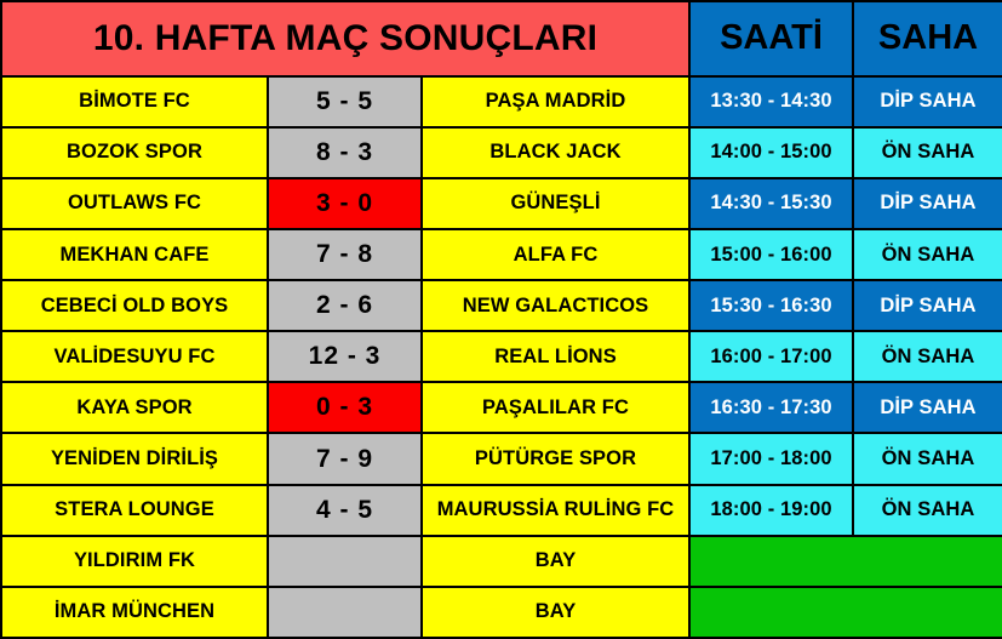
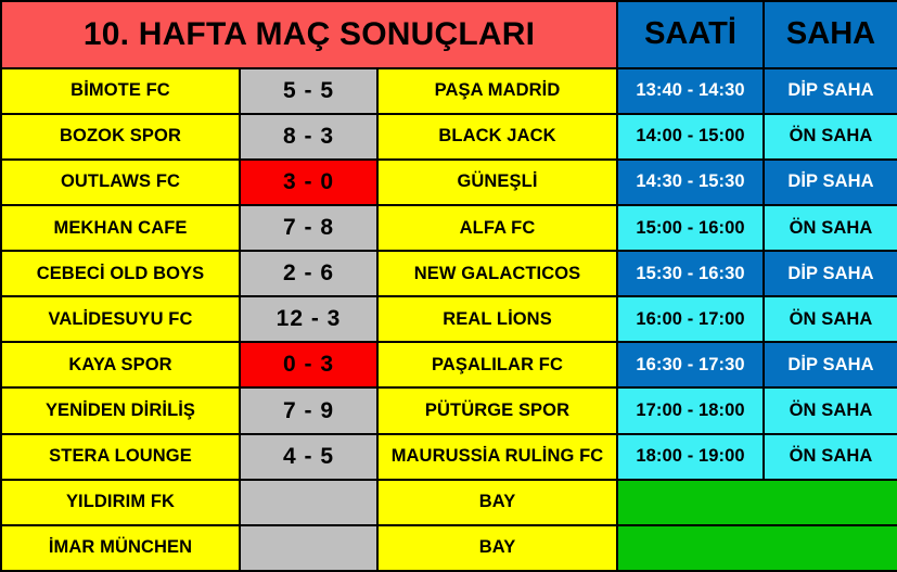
  10. HAFTA MAÇ SONUÇLARI	SAATİ	SAHA
- BİMOTE FC	5 - 5	PAŞA MADRİD	13:30 - 14:30	DİP SAHA
+ BİMOTE FC	5 - 5	PAŞA MADRİD	13:40 - 14:30	DİP SAHA
  BOZOK SPOR	8 - 3	BLACK JACK	14:00 - 15:00	ÖN SAHA
  OUTLAWS FC	3 - 0	GÜNEŞLİ	14:30 - 15:30	DİP SAHA
  MEKHAN CAFE	7 - 8	ALFA FC	15:00 - 16:00	ÖN SAHA
  CEBECİ OLD BOYS	2 - 6	NEW GALACTICOS	15:30 - 16:30	DİP SAHA
  VALİDESUYU FC	12 - 3	REAL LİONS	16:00 - 17:00	ÖN SAHA
  KAYA SPOR	0 - 3	PAŞALILAR FC	16:30 - 17:30	DİP SAHA
  YENİDEN DİRİLİŞ	7 - 9	PÜTÜRGE SPOR	17:00 - 18:00	ÖN SAHA
  STERA LOUNGE	4 - 5	MAURUSSİA RULİNG FC	18:00 - 19:00	ÖN SAHA
  YILDIRIM FK		BAY
  İMAR MÜNCHEN		BAY
